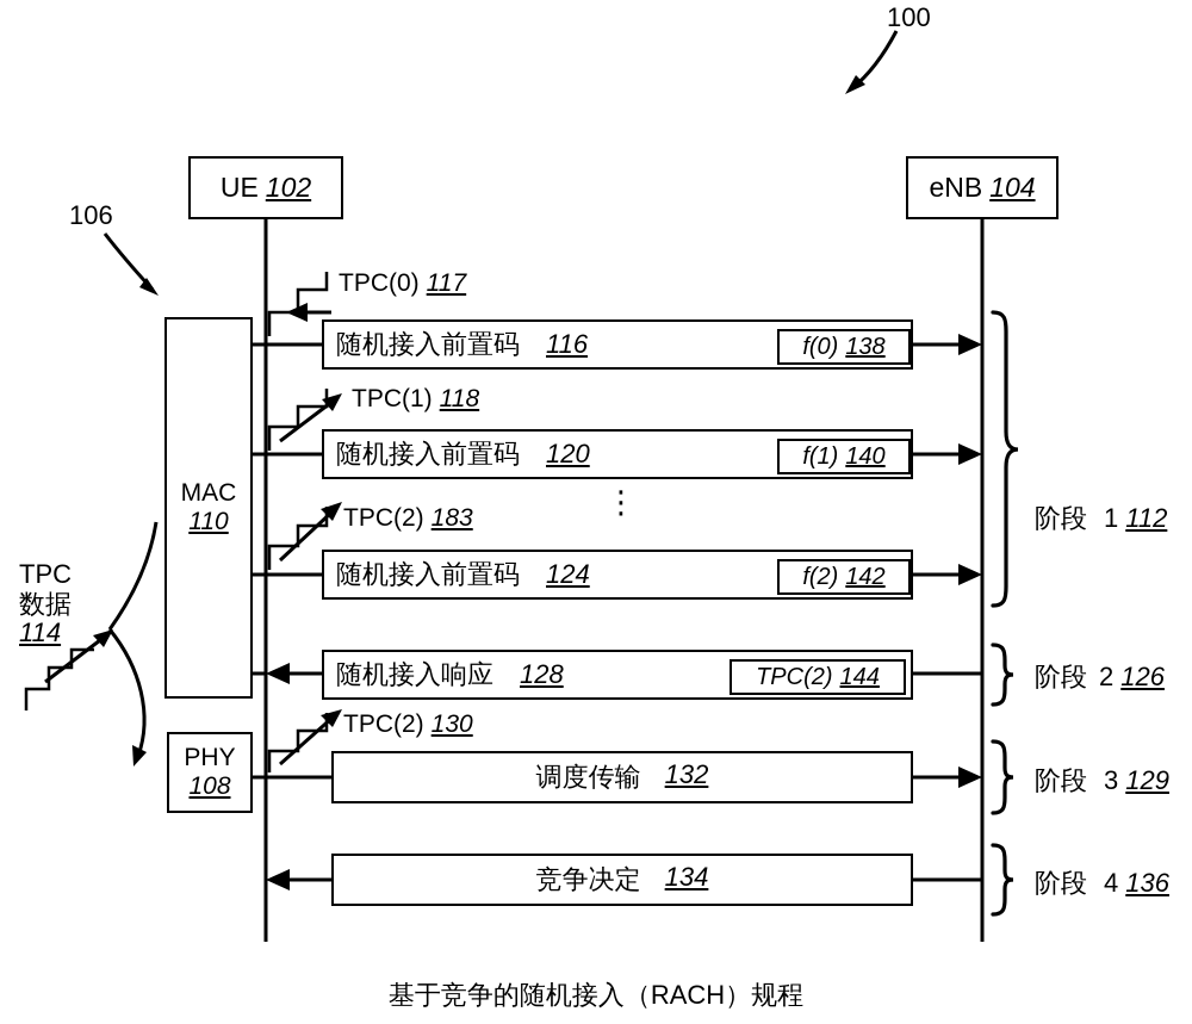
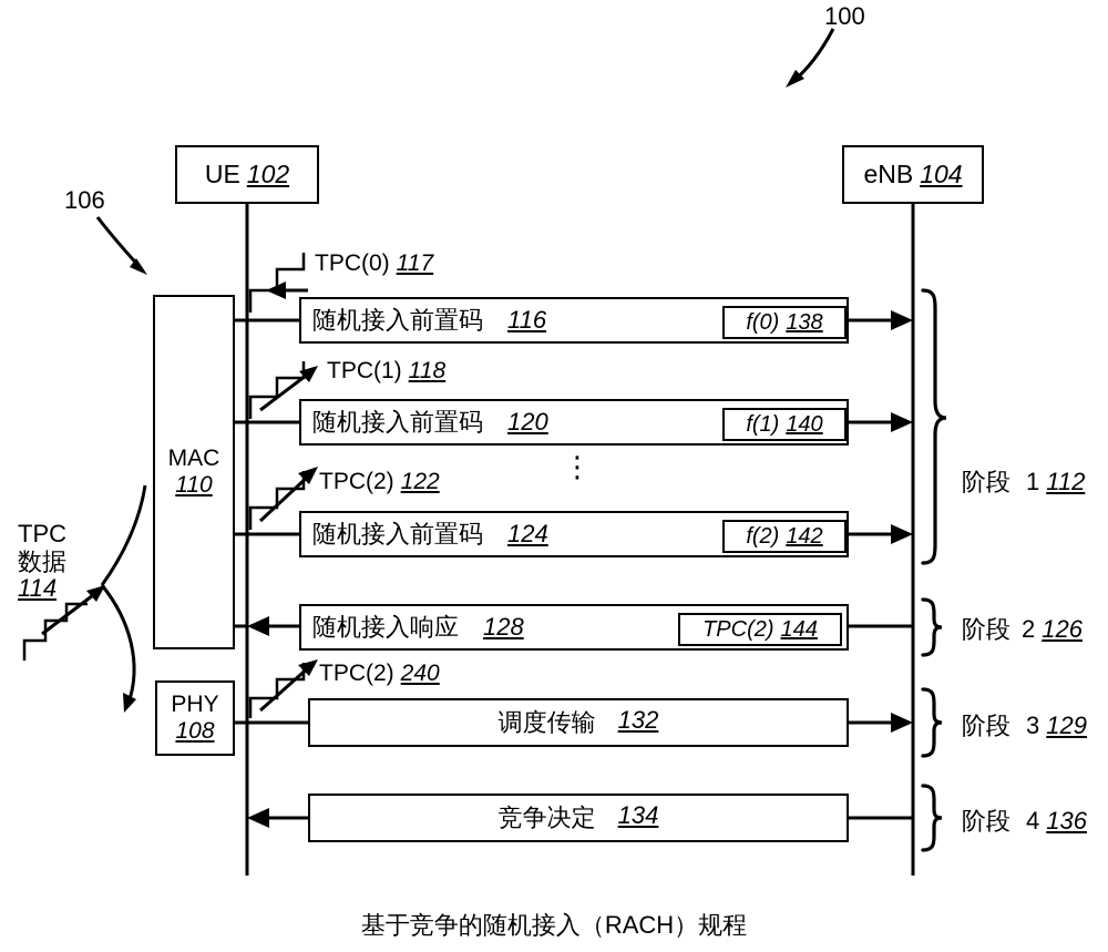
  UE 102
  eNB 104
  MAC
  110
  PHY
  108
  106
  100
  TPC
  数据
  114
  TPC(0) 117
  TPC(1) 118
- TPC(2) 183
+ TPC(2) 122
- TPC(2) 130
+ TPC(2) 240
  ⋮
  随机接入前置码 116
  f(0)
  138
  随机接入前置码 120
  f(1)
  140
  随机接入前置码 124
  f(2)
  142
  随机接入响应 128
  TPC(2)
  144
  调度传输
  132
  竞争决定
  134
  阶段 1 112
  阶段 2 126
  阶段 3 129
  阶段 4 136
  基于竞争的随机接入（RACH）规程
